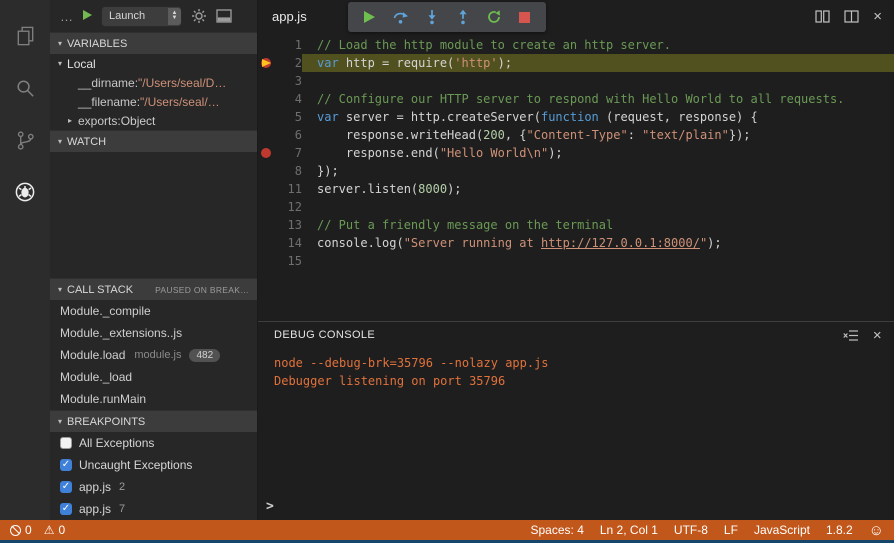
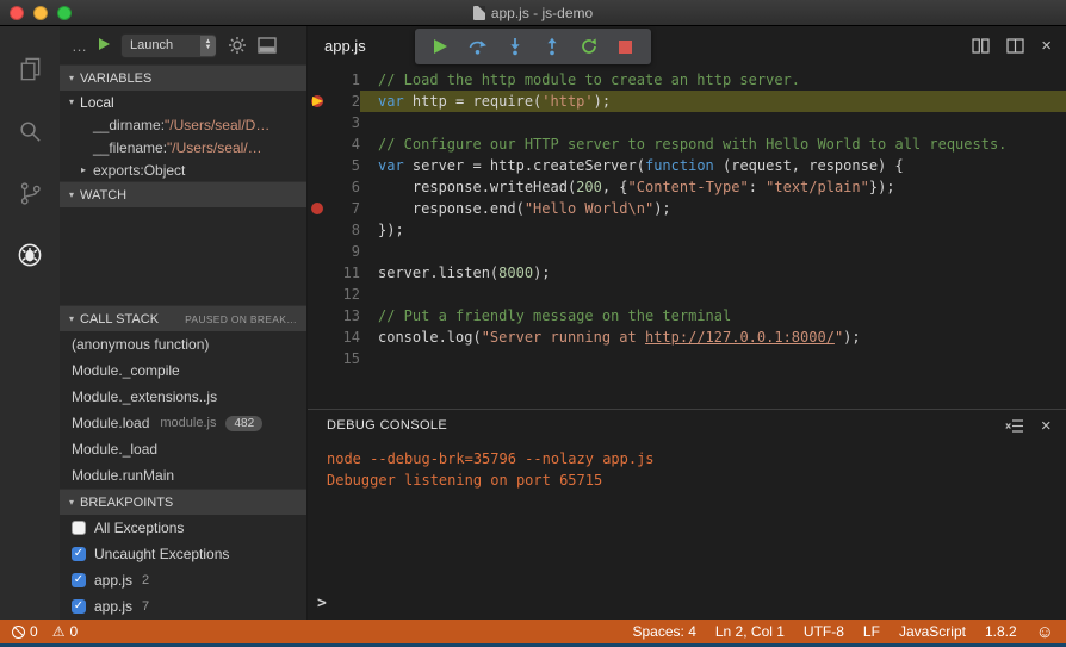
+ app.js - js-demo
  …
  Launch
  ▾
  VARIABLES
  ▾
  Local
  __dirname:
  "/Users/seal/D…
  __filename:
  "/Users/seal/…
  ▸
  exports:
  Object
  ▾
  WATCH
  ▾
  CALL STACK
  PAUSED ON BREAK…
+ (anonymous function)
  Module._compile
  Module._extensions..js
  Module.load
  module.js
  482
  Module._load
  Module.runMain
  ▾
  BREAKPOINTS
  All Exceptions
  ✓
  Uncaught Exceptions
  ✓
  app.js
  2
  ✓
  app.js
  7
  app.js
  ×
  1
  // Load the http module to create an http server.
  2
  var http = require('http');
  3
  4
  // Configure our HTTP server to respond with Hello World to all requests.
  5
  var server = http.createServer(function (request, response) {
  6
  response.writeHead(200, {"Content-Type": "text/plain"});
  7
  response.end("Hello World\n");
  8
  });
+ 9
  11
  server.listen(8000);
  12
  13
  // Put a friendly message on the terminal
  14
  console.log("Server running at http://127.0.0.1:8000/");
  15
  DEBUG CONSOLE
  ×
  node --debug-brk=35796 --nolazy app.js
- Debugger listening on port 35796
+ Debugger listening on port 65715
  >
  0
  ⚠
  0
  Spaces: 4
  Ln 2, Col 1
  UTF-8
  LF
  JavaScript
  1.8.2
  ☺
